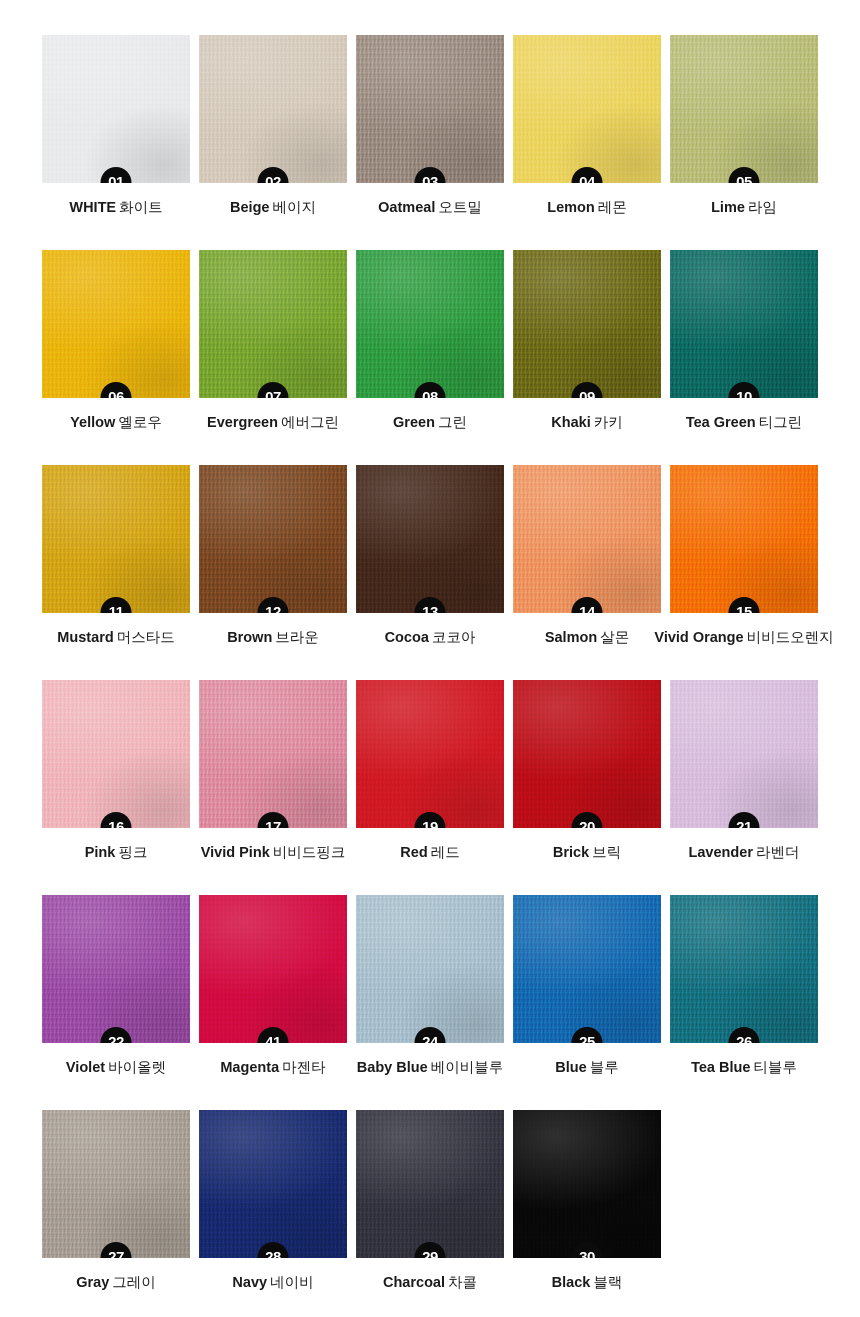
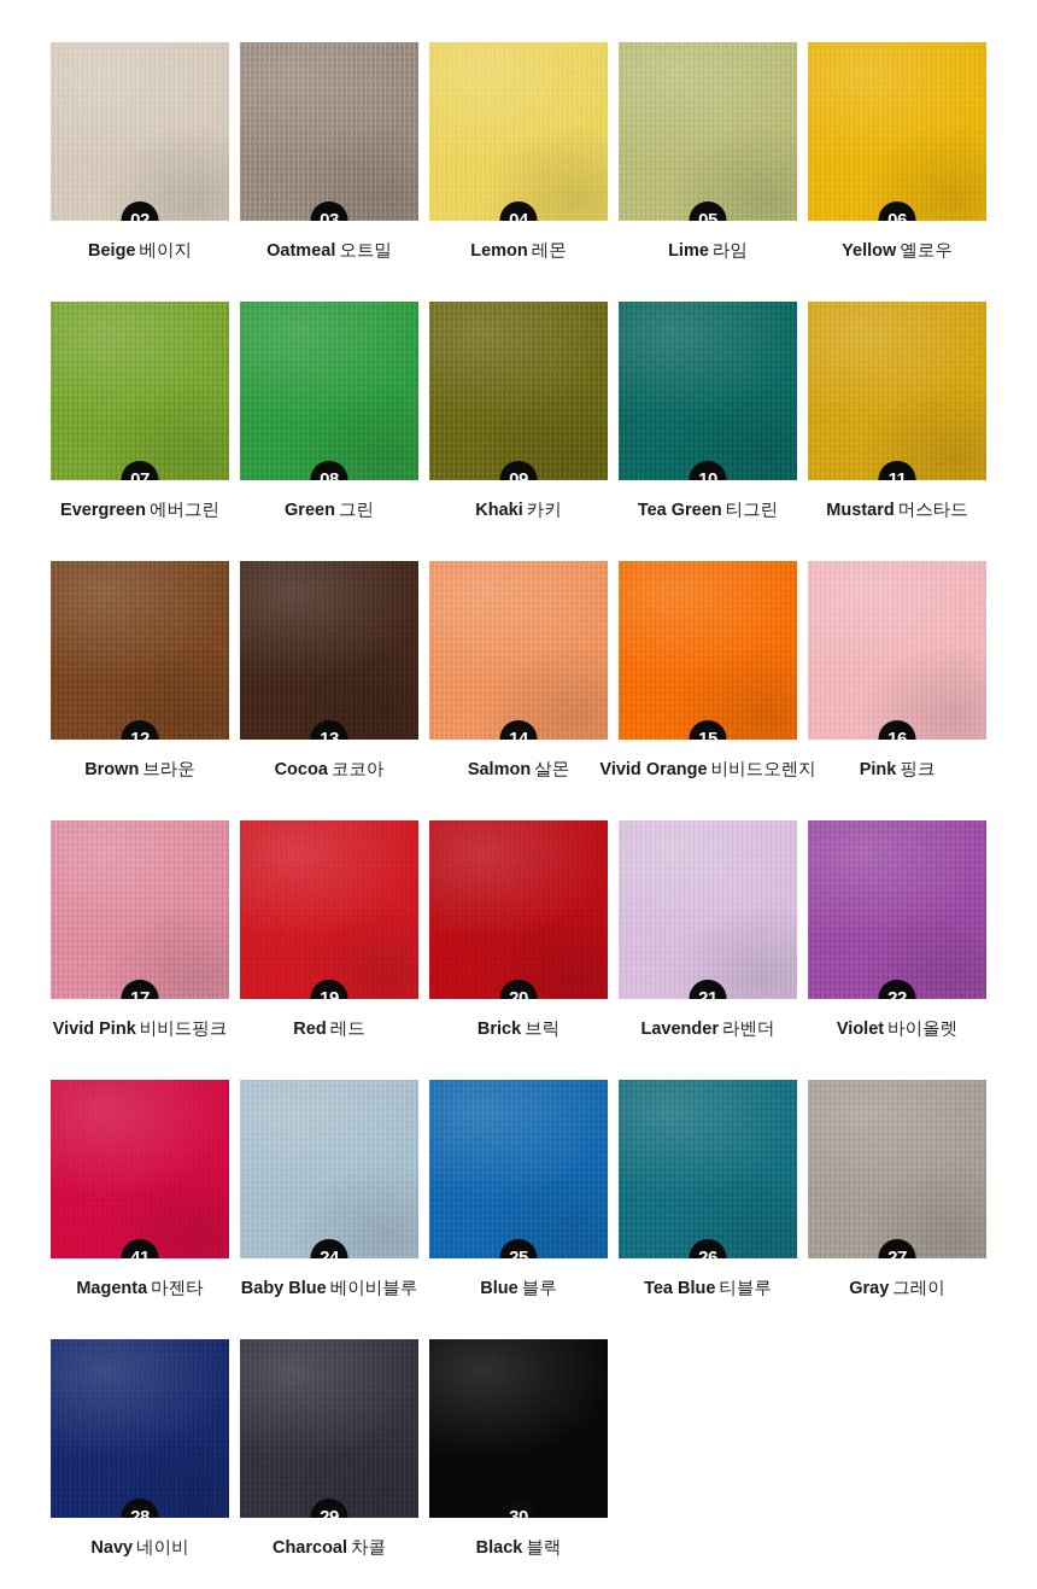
- 01
- WHITE 화이트
  02
  Beige 베이지
  03
  Oatmeal 오트밀
  04
  Lemon 레몬
  05
  Lime 라임
  06
  Yellow 옐로우
  07
  Evergreen 에버그린
  08
  Green 그린
  09
  Khaki 카키
  10
  Tea Green 티그린
  11
  Mustard 머스타드
  12
  Brown 브라운
  13
  Cocoa 코코아
  14
  Salmon 살몬
  15
  Vivid Orange 비비드오렌지
  16
  Pink 핑크
  17
  Vivid Pink 비비드핑크
  19
  Red 레드
  20
  Brick 브릭
  21
  Lavender 라벤더
  22
  Violet 바이올렛
  41
  Magenta 마젠타
  24
  Baby Blue 베이비블루
  25
  Blue 블루
  26
  Tea Blue 티블루
  27
  Gray 그레이
  28
  Navy 네이비
  29
  Charcoal 차콜
  30
  Black 블랙
